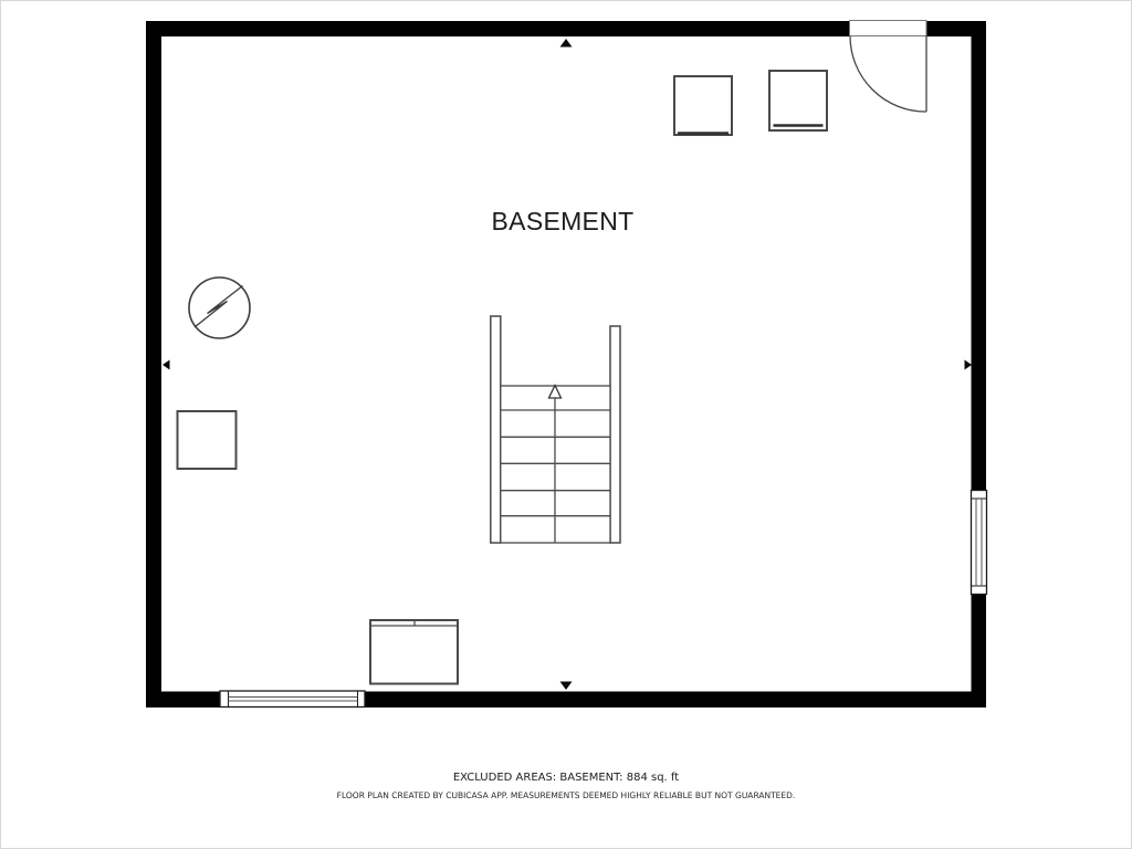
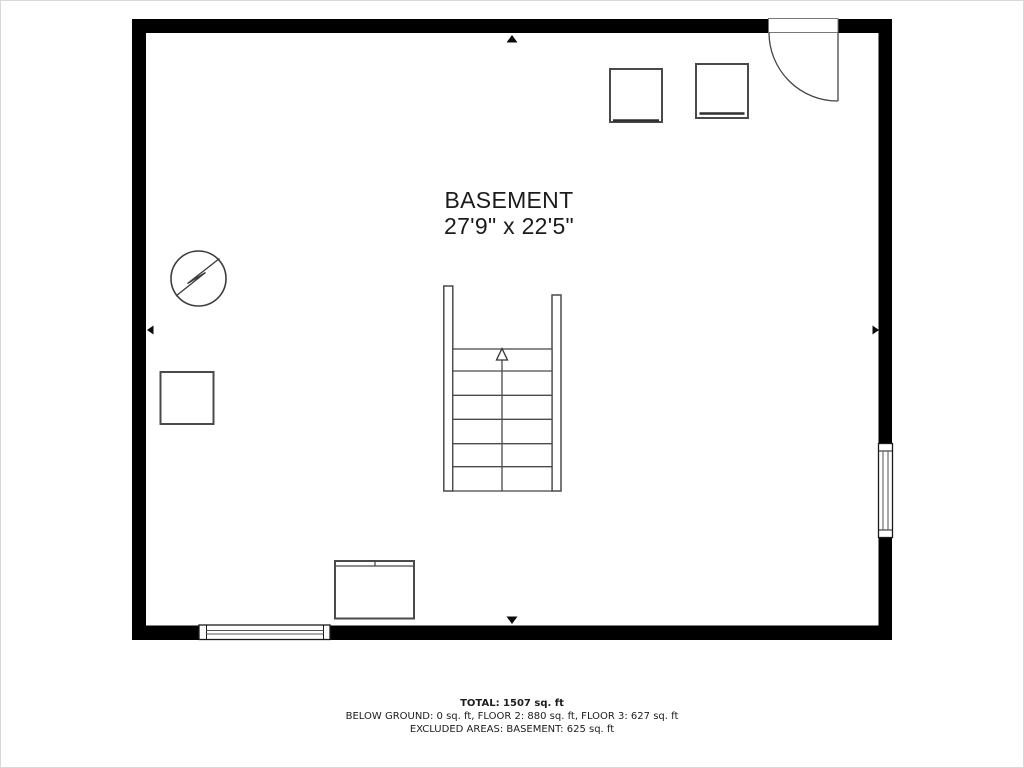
  BASEMENT
+ 27'9" x 22'5"
+ TOTAL: 1507 sq. ft
+ BELOW GROUND: 0 sq. ft, FLOOR 2: 880 sq. ft, FLOOR 3: 627 sq. ft
- EXCLUDED AREAS: BASEMENT: 884 sq. ft
+ EXCLUDED AREAS: BASEMENT: 625 sq. ft
- FLOOR PLAN CREATED BY CUBICASA APP. MEASUREMENTS DEEMED HIGHLY RELIABLE BUT NOT GUARANTEED.
